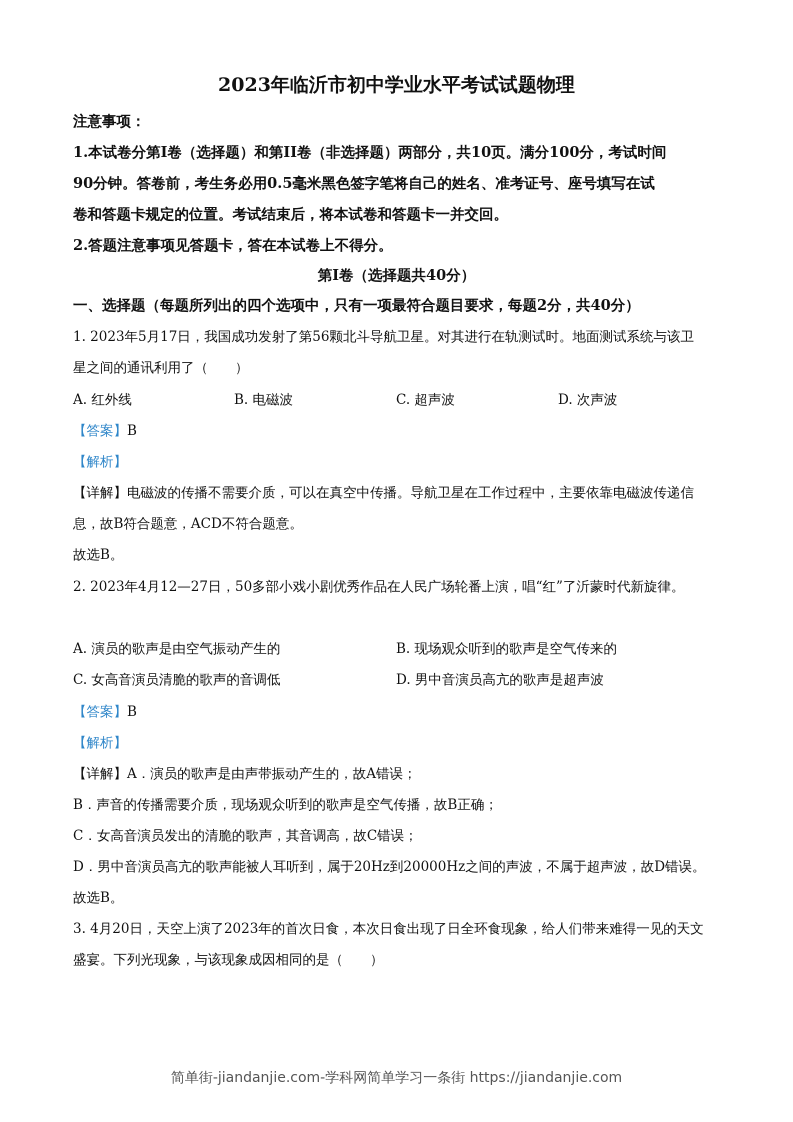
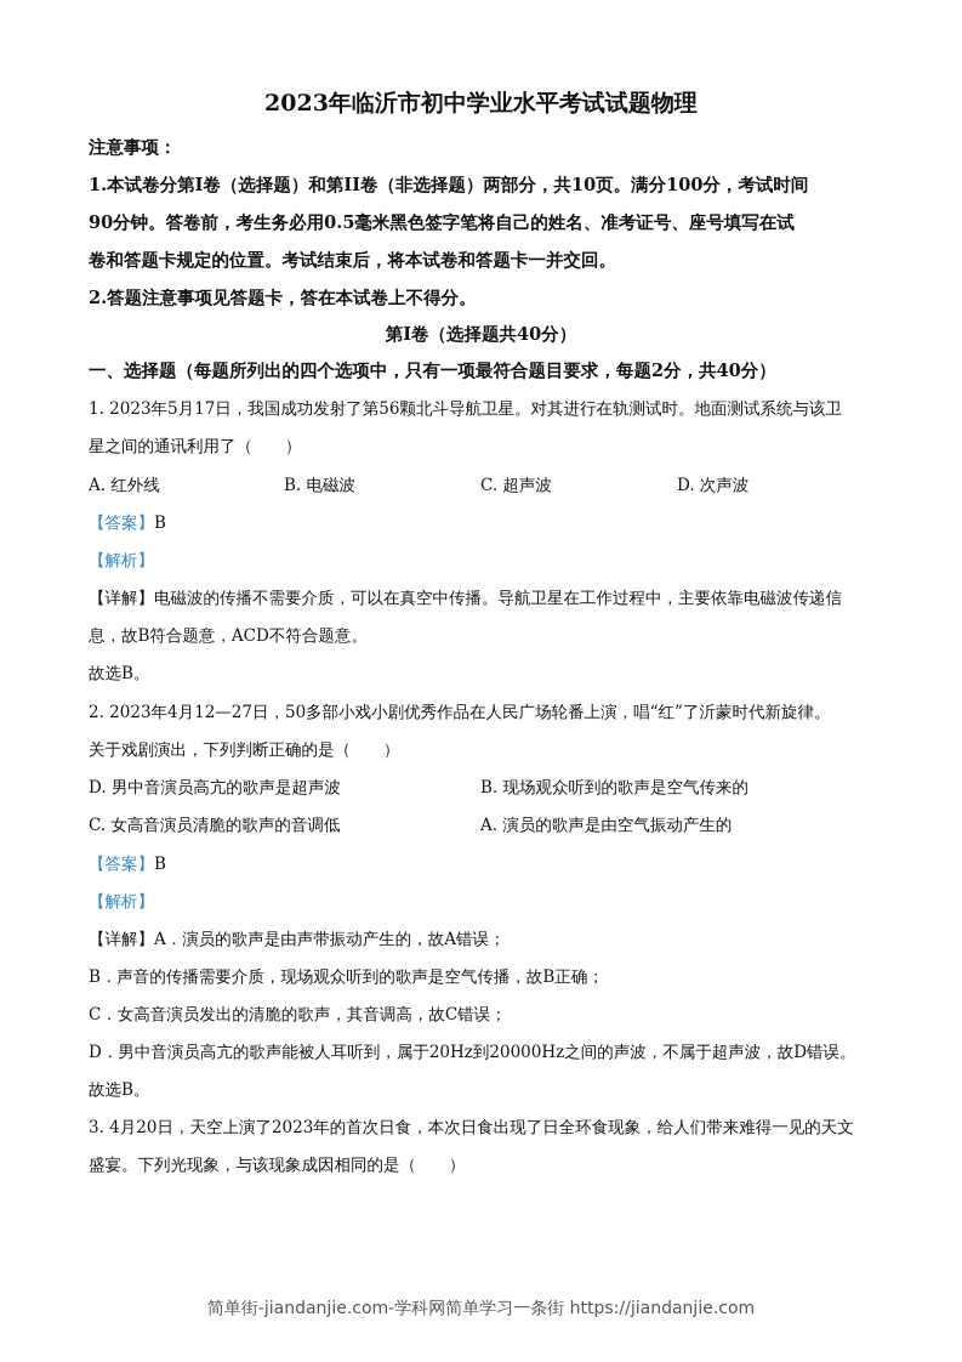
  2023年临沂市初中学业水平考试试题物理
  注意事项：
  1.本试卷分第I卷（选择题）和第II卷（非选择题）两部分，共10页。满分100分，考试时间
  90分钟。答卷前，考生务必用0.5毫米黑色签字笔将自己的姓名、准考证号、座号填写在试
  卷和答题卡规定的位置。考试结束后，将本试卷和答题卡一并交回。
  2.答题注意事项见答题卡，答在本试卷上不得分。
  第I卷（选择题共40分）
  一、选择题（每题所列出的四个选项中，只有一项最符合题目要求，每题2分，共40分）
  1. 2023年5月17日，我国成功发射了第56颗北斗导航卫星。对其进行在轨测试时。地面测试系统与该卫
  星之间的通讯利用了（ ）
  A. 红外线
  B. 电磁波
  C. 超声波
  D. 次声波
  【答案】B
  【解析】
  【详解】电磁波的传播不需要介质，可以在真空中传播。导航卫星在工作过程中，主要依靠电磁波传递信
  息，故B符合题意，ACD不符合题意。
  故选B。
  2. 2023年4月12—27日，50多部小戏小剧优秀作品在人民广场轮番上演，唱“红”了沂蒙时代新旋律。
+ 关于戏剧演出，下列判断正确的是（ ）
- A. 演员的歌声是由空气振动产生的
+ D. 男中音演员高亢的歌声是超声波
  B. 现场观众听到的歌声是空气传来的
  C. 女高音演员清脆的歌声的音调低
- D. 男中音演员高亢的歌声是超声波
+ A. 演员的歌声是由空气振动产生的
  【答案】B
  【解析】
  【详解】A．演员的歌声是由声带振动产生的，故A错误；
  B．声音的传播需要介质，现场观众听到的歌声是空气传播，故B正确；
  C．女高音演员发出的清脆的歌声，其音调高，故C错误；
  D．男中音演员高亢的歌声能被人耳听到，属于20Hz到20000Hz之间的声波，不属于超声波，故D错误。
  故选B。
  3. 4月20日，天空上演了2023年的首次日食，本次日食出现了日全环食现象，给人们带来难得一见的天文
  盛宴。下列光现象，与该现象成因相同的是（ ）
  简单街-jiandanjie.com-学科网简单学习一条街 https://jiandanjie.com
